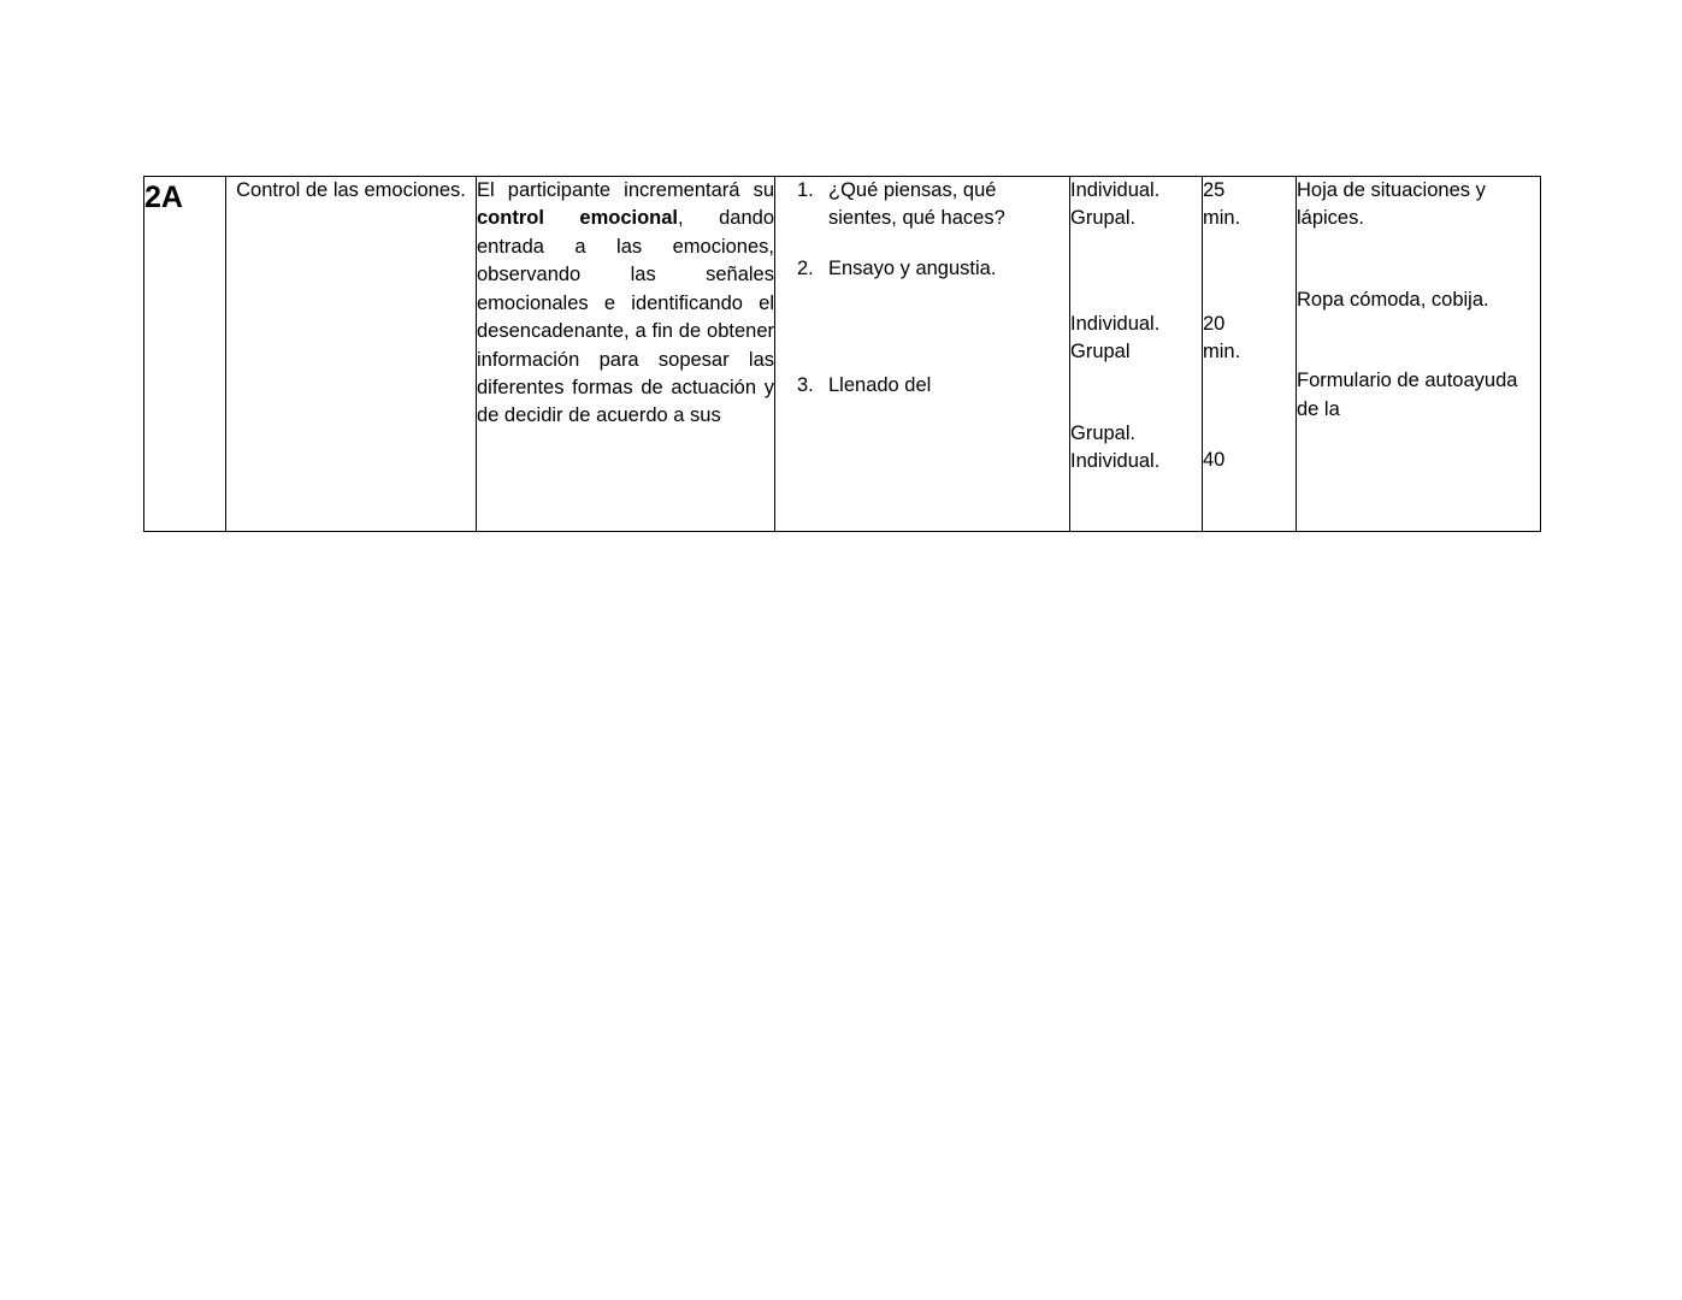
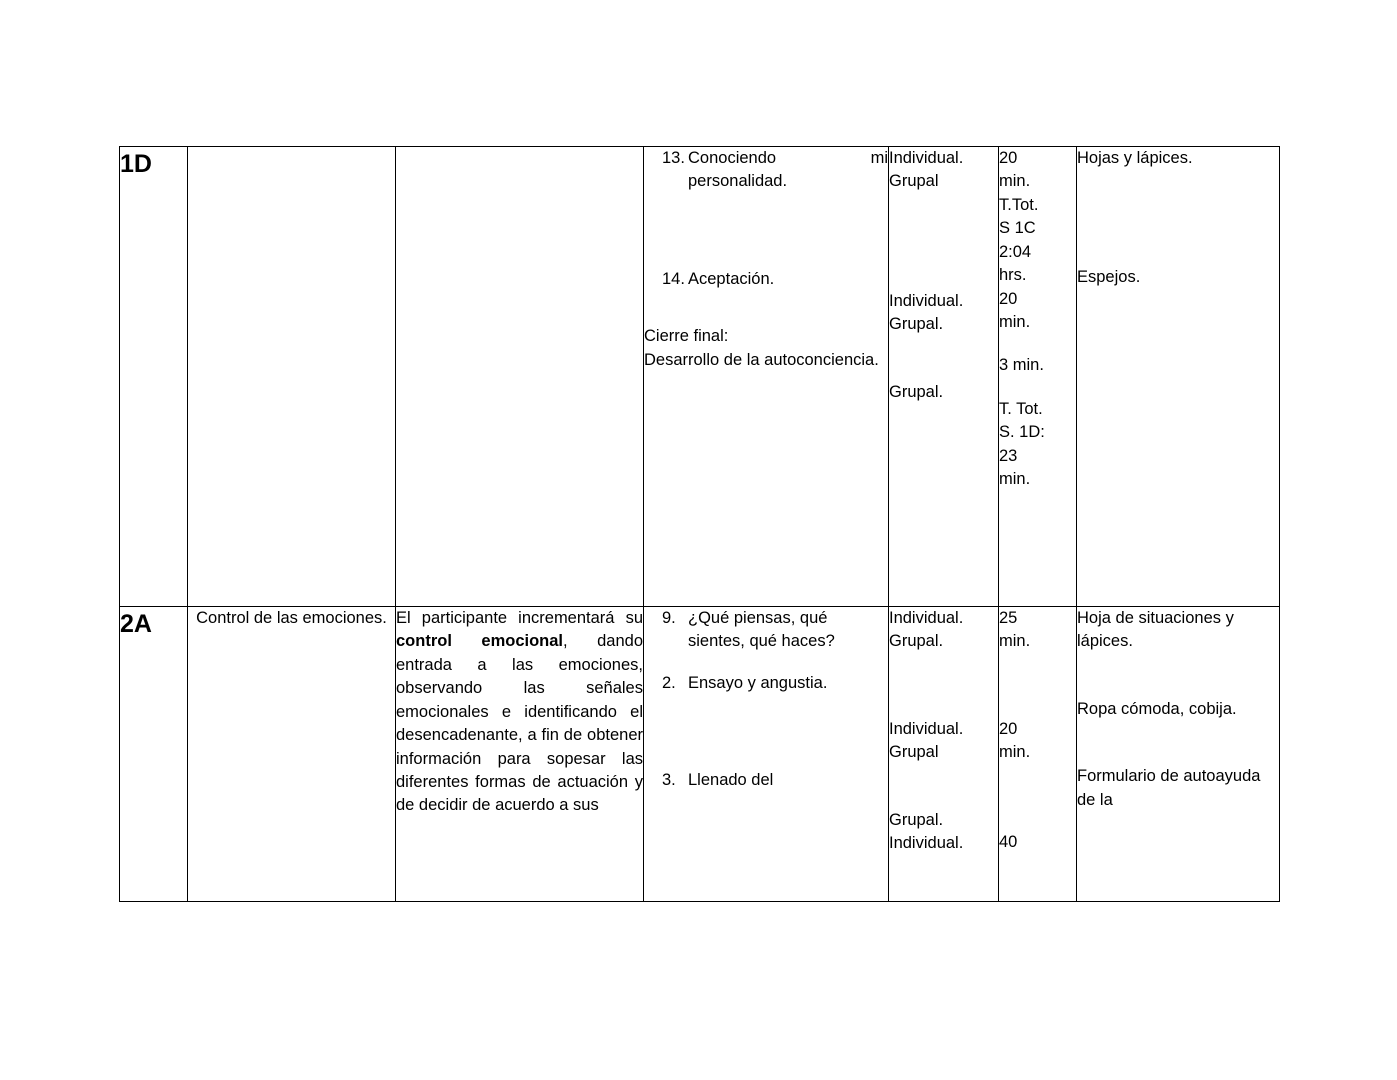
+ 1D			13. Conociendo mi personalidad. 14. Aceptación. Cierre final: Desarrollo de la autoconciencia.	Individual. Grupal Individual. Grupal. Grupal.	20 min. T.Tot. S 1C 2:04 hrs. 20 min. 3 min. T. Tot. S. 1D: 23 min.	Hojas y lápices. Espejos.
- 2A	Control de las emociones.	El participante incrementará su control emocional, dando entrada a las emociones, observando las señales emocionales e identificando el desencadenante, a fin de obtener información para sopesar las diferentes formas de actuación y de decidir de acuerdo a sus	1. ¿Qué piensas, qué sientes, qué haces? 2. Ensayo y angustia. 3. Llenado del	Individual. Grupal. Individual. Grupal Grupal. Individual.	25 min. 20 min. 40	Hoja de situaciones y lápices. Ropa cómoda, cobija. Formulario de autoayuda de la
+ 2A	Control de las emociones.	El participante incrementará su control emocional, dando entrada a las emociones, observando las señales emocionales e identificando el desencadenante, a fin de obtener información para sopesar las diferentes formas de actuación y de decidir de acuerdo a sus	9. ¿Qué piensas, qué sientes, qué haces? 2. Ensayo y angustia. 3. Llenado del	Individual. Grupal. Individual. Grupal Grupal. Individual.	25 min. 20 min. 40	Hoja de situaciones y lápices. Ropa cómoda, cobija. Formulario de autoayuda de la
